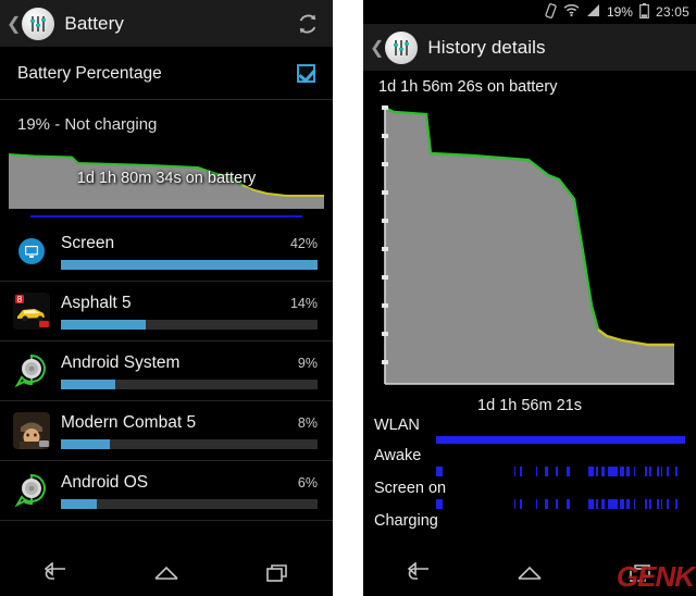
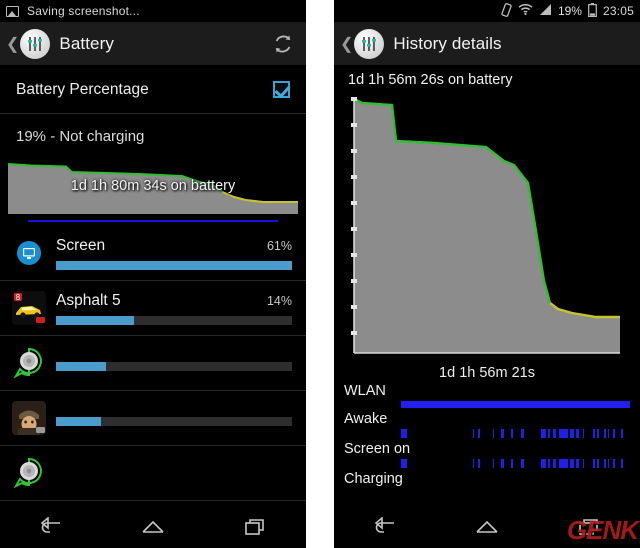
+ Saving screenshot...
  ❮
  Battery
  Battery Percentage
  19% - Not charging
  1d 1h 80m 34s on battery
  Screen
- 42%
+ 61%
  8
  Asphalt 5
  14%
- Android System
- 9%
- Modern Combat 5
- 8%
- Android OS
- 6%
  19%
  23:05
  ❮
  History details
  1d 1h 56m 26s on battery
  1d 1h 56m 21s
  WLAN
  Awake
  Screen on
  Charging
  GENK
